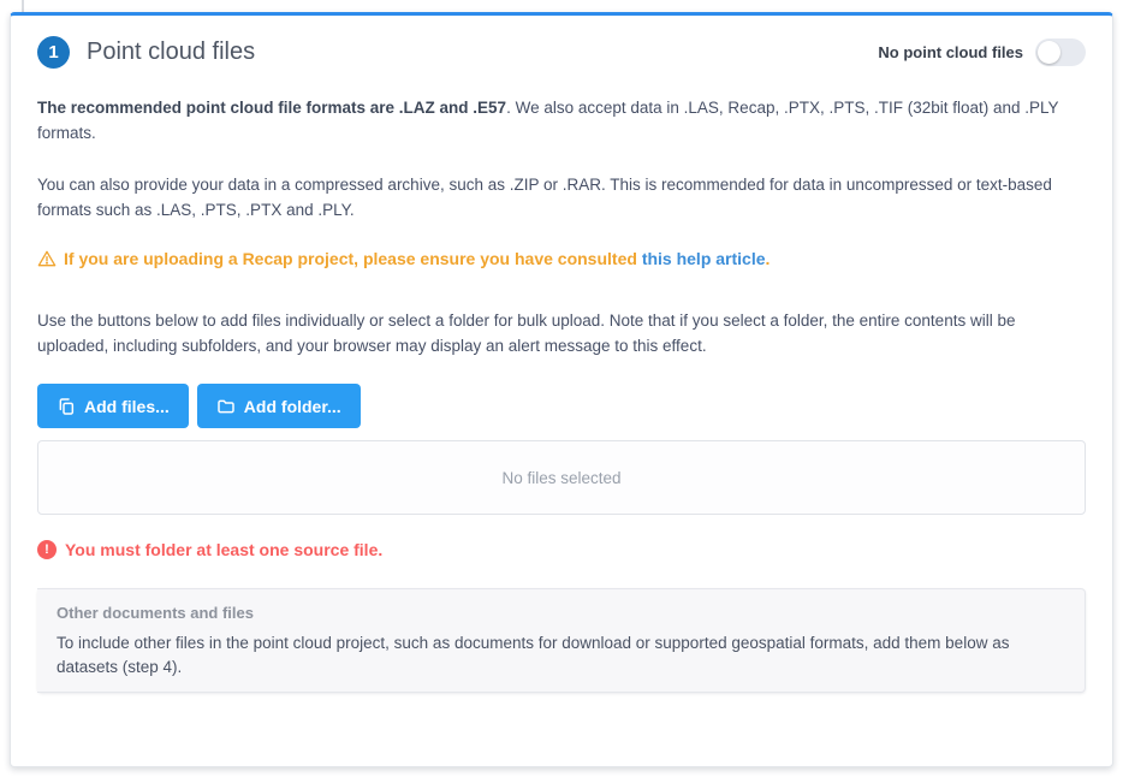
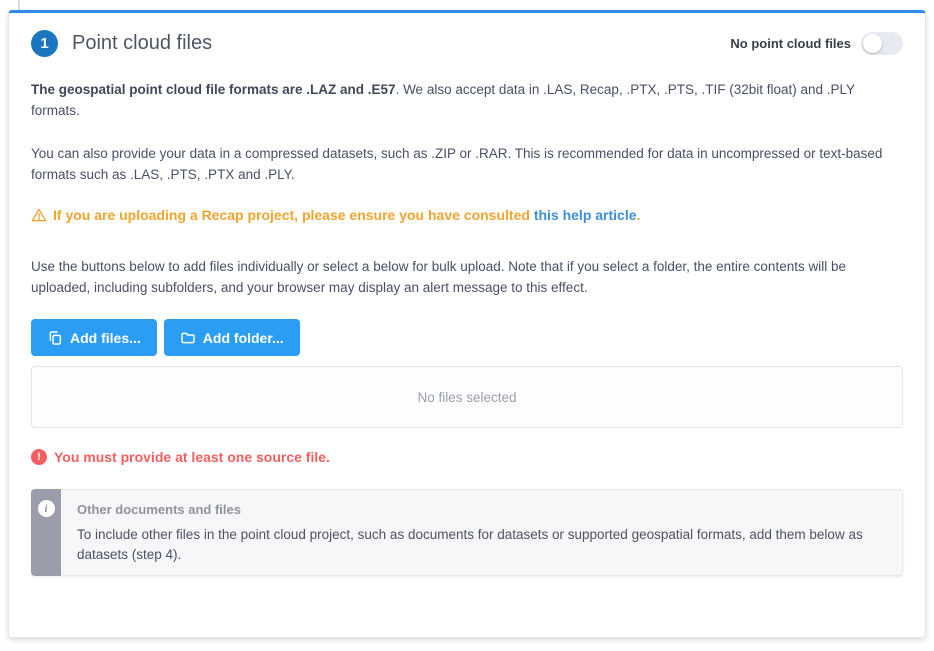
  1
  Point cloud files
  No point cloud files
- The recommended point cloud file formats are .LAZ and .E57. We also accept data in .LAS, Recap, .PTX, .PTS, .TIF (32bit float) and .PLY formats.
+ The geospatial point cloud file formats are .LAZ and .E57. We also accept data in .LAS, Recap, .PTX, .PTS, .TIF (32bit float) and .PLY formats.
- You can also provide your data in a compressed archive, such as .ZIP or .RAR. This is recommended for data in uncompressed or text-based formats such as .LAS, .PTS, .PTX and .PLY.
+ You can also provide your data in a compressed datasets, such as .ZIP or .RAR. This is recommended for data in uncompressed or text-based formats such as .LAS, .PTS, .PTX and .PLY.
  If you are uploading a Recap project, please ensure you have consulted this help article.
- Use the buttons below to add files individually or select a folder for bulk upload. Note that if you select a folder, the entire contents will be uploaded, including subfolders, and your browser may display an alert message to this effect.
+ Use the buttons below to add files individually or select a below for bulk upload. Note that if you select a folder, the entire contents will be uploaded, including subfolders, and your browser may display an alert message to this effect.
  Add files...
  Add folder...
  No files selected
  !
- You must folder at least one source file.
+ You must provide at least one source file.
+ i
  Other documents and files
- To include other files in the point cloud project, such as documents for download or supported geospatial formats, add them below as datasets (step 4).
+ To include other files in the point cloud project, such as documents for datasets or supported geospatial formats, add them below as datasets (step 4).
